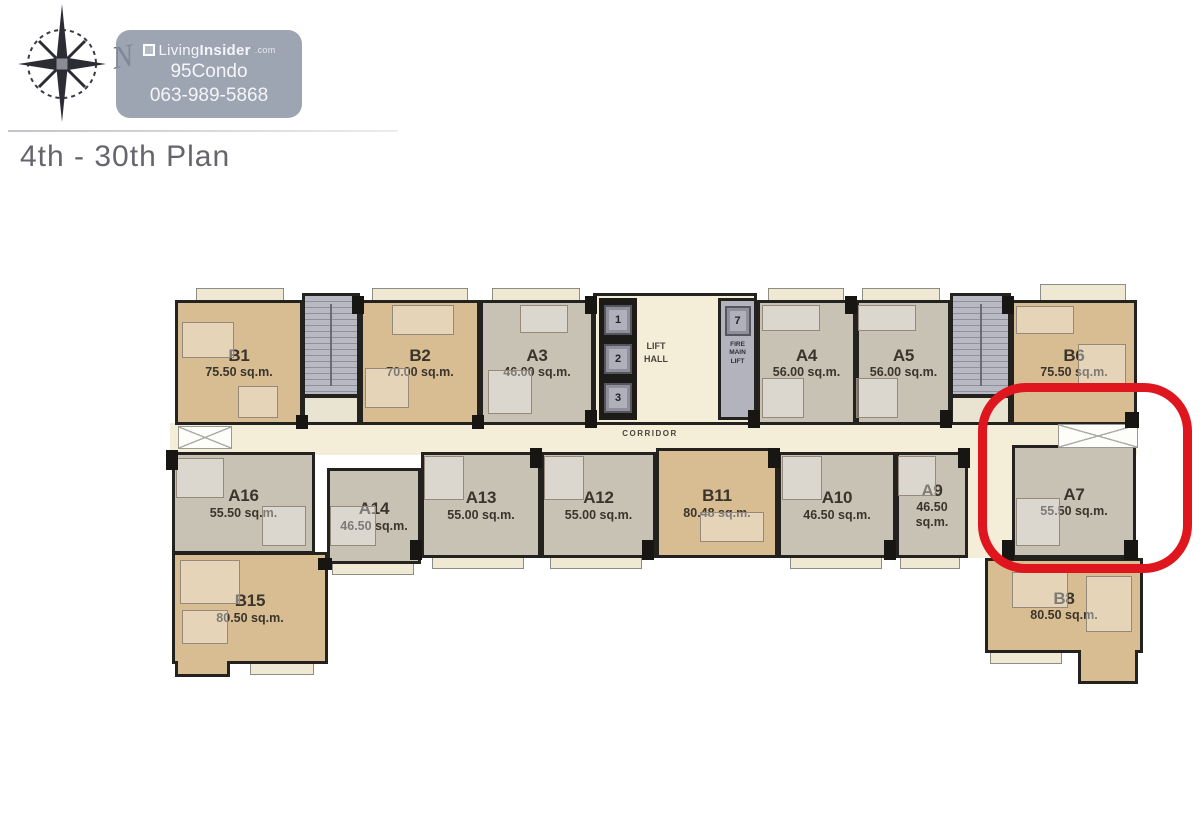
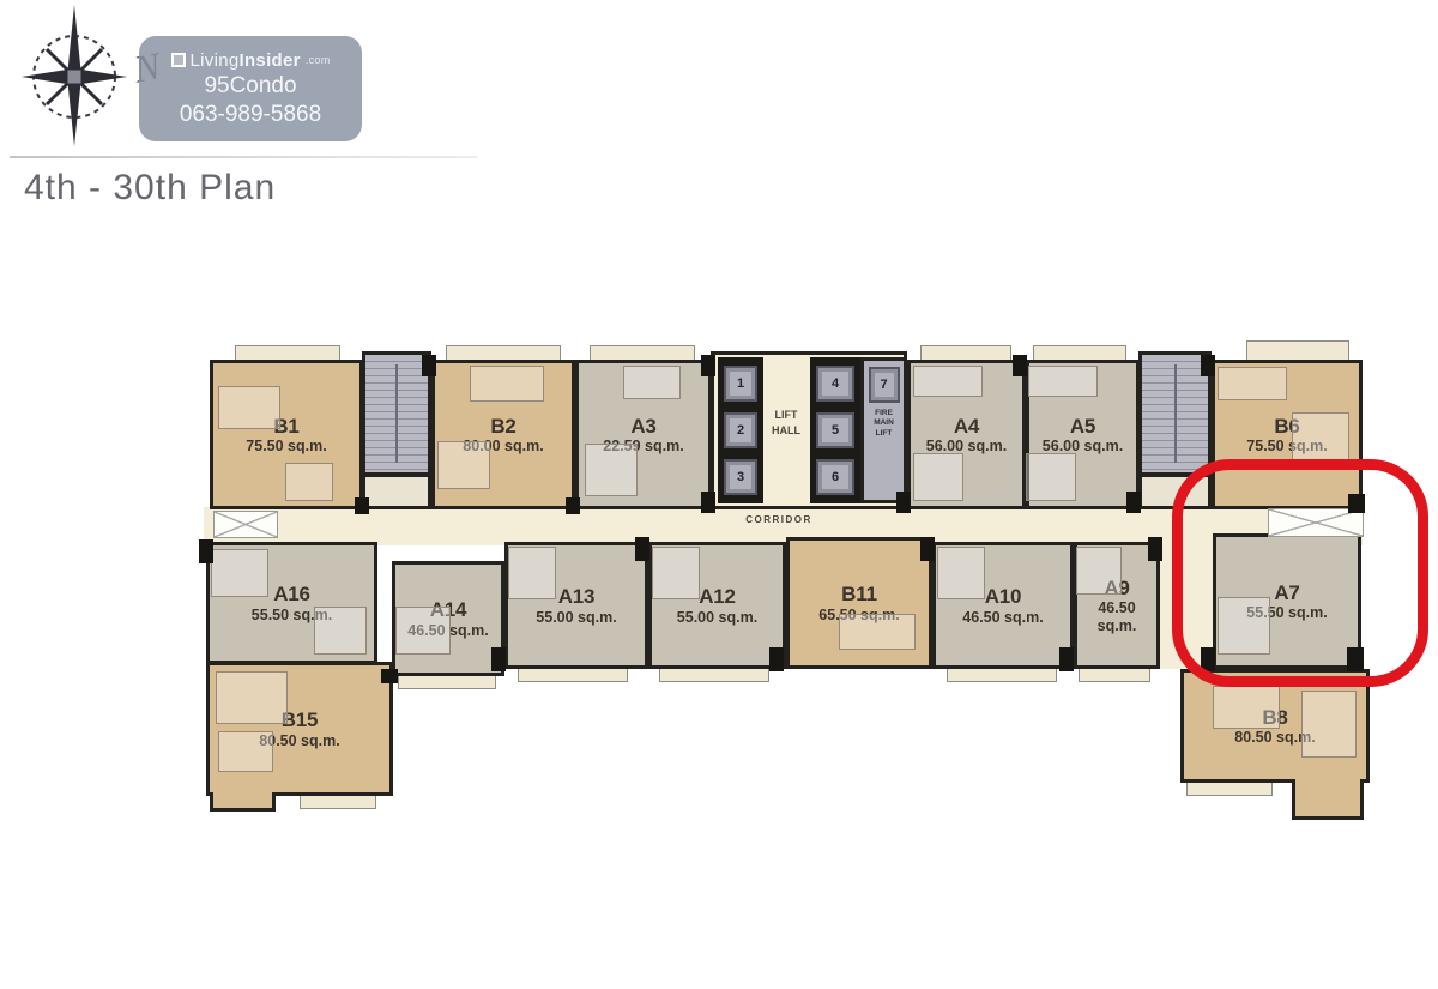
  LivingInsider
  .com
  95Condo
  063-989-5868
  4th - 30th Plan
  B1
  75.50 sq.m.
  B2
- 70.00 sq.m.
+ 80.00 sq.m.
  A3
- 46.00 sq.m.
+ 22.59 sq.m.
  1
  2
  3
  LIFT HALL
+ 4
+ 5
+ 6
  7
  A4
  56.00 sq.m.
  A5
  56.00 sq.m.
  B6
  75.50 sq.m.
  A16
  55.50 sq.m.
  A14
  46.50 sq.m.
  A13
  55.00 sq.m.
  A12
  55.00 sq.m.
  B11
- 80.48 sq.m.
+ 65.50 sq.m.
  A10
  46.50 sq.m.
  A9
  46.50 sq.m.
  A7
  55.50 sq.m.
  B15
  80.50 sq.m.
  B8
  80.50 sq.m.
  CORRIDOR
